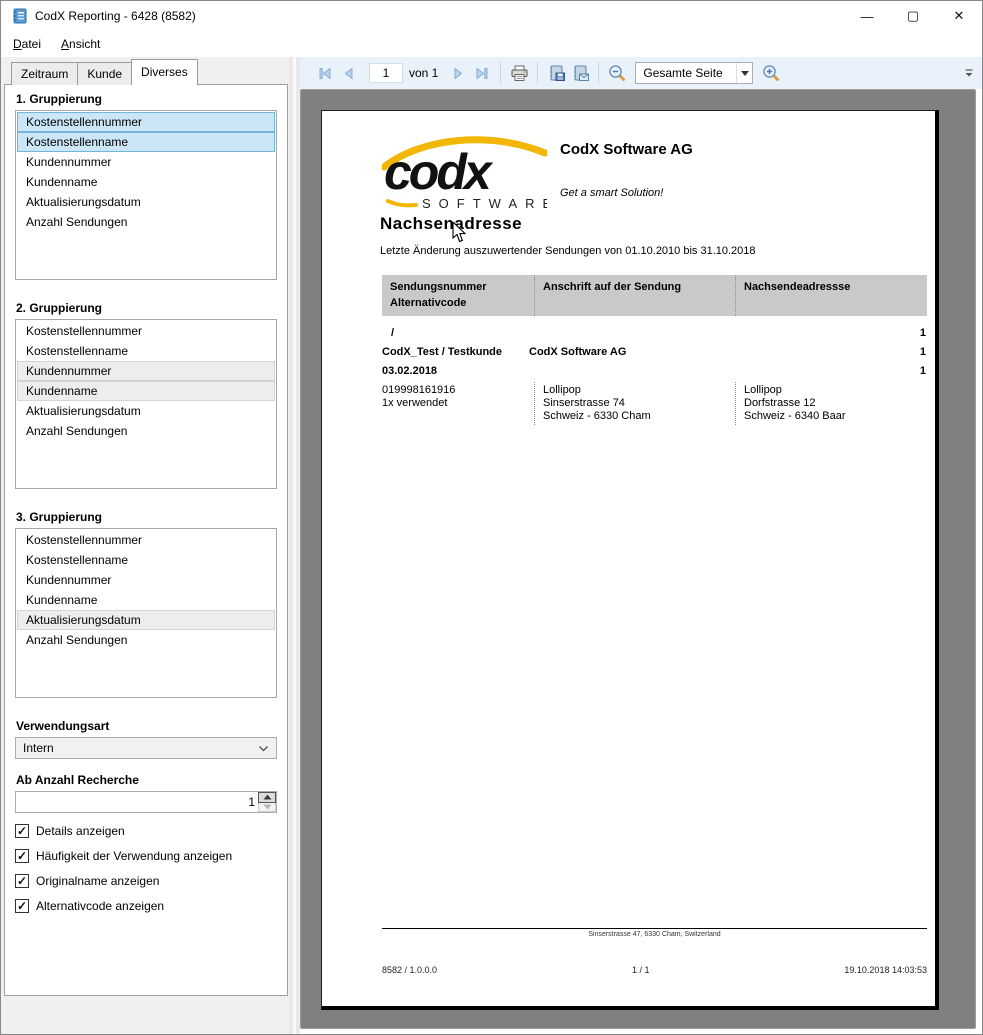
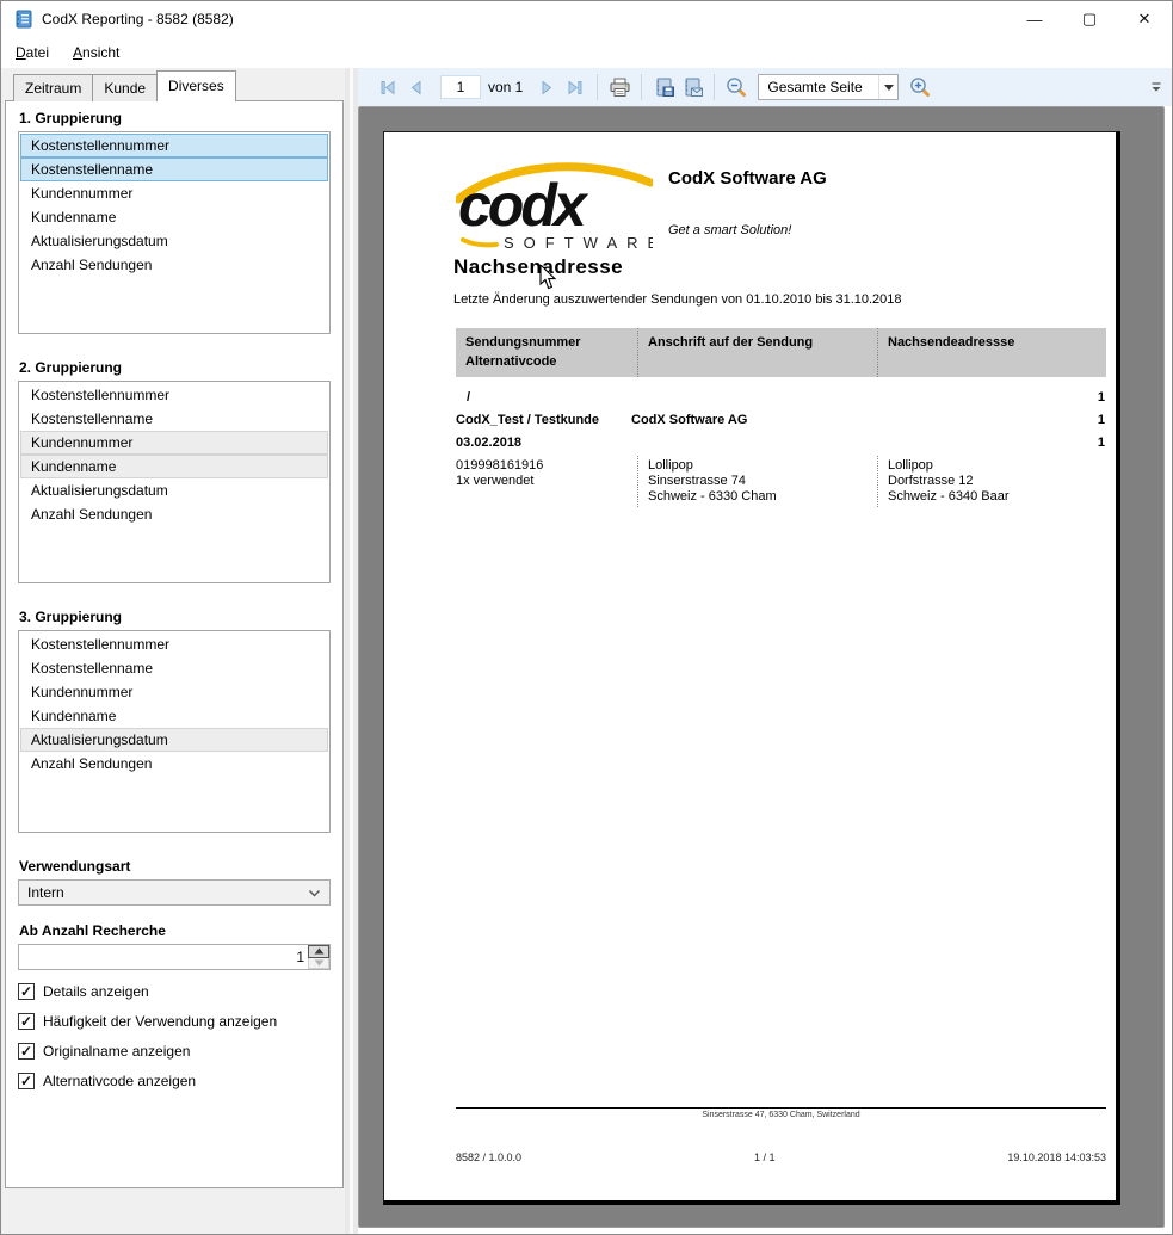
- CodX Reporting - 6428 (8582)
+ CodX Reporting - 8582 (8582)
  —
  ▢
  ✕
  Datei
  Ansicht
  Zeitraum
  Kunde
  Diverses
  1. Gruppierung
  Kostenstellennummer
  Kostenstellenname
  Kundennummer
  Kundenname
  Aktualisierungsdatum
  Anzahl Sendungen
  2. Gruppierung
  Kostenstellennummer
  Kostenstellenname
  Kundennummer
  Kundenname
  Aktualisierungsdatum
  Anzahl Sendungen
  3. Gruppierung
  Kostenstellennummer
  Kostenstellenname
  Kundennummer
  Kundenname
  Aktualisierungsdatum
  Anzahl Sendungen
  Verwendungsart
  Intern
  Ab Anzahl Recherche
  1
  ✓
  Details anzeigen
  ✓
  Häufigkeit der Verwendung anzeigen
  ✓
  Originalname anzeigen
  ✓
  Alternativcode anzeigen
  1
  von 1
  Gesamte Seite
  codx
  SOFTWAR
  CodX Software AG
  Get a smart Solution!
  Nachsenadresse
  Letzte Änderung auszuwertender Sendungen von 01.10.2010 bis 31.10.2018
  Sendungsnummer
  Alternativcode
  Anschrift auf der Sendung
  Nachsendeadressse
  /
  1
  CodX_Test / Testkunde
  CodX Software AG
  1
  03.02.2018
  1
  019998161916
  1x verwendet
  Lollipop
  Sinserstrasse 74
  Schweiz - 6330 Cham
  Lollipop
  Dorfstrasse 12
  Schweiz - 6340 Baar
  8582 / 1.0.0.0
  1 / 1
  19.10.2018 14:03:53
